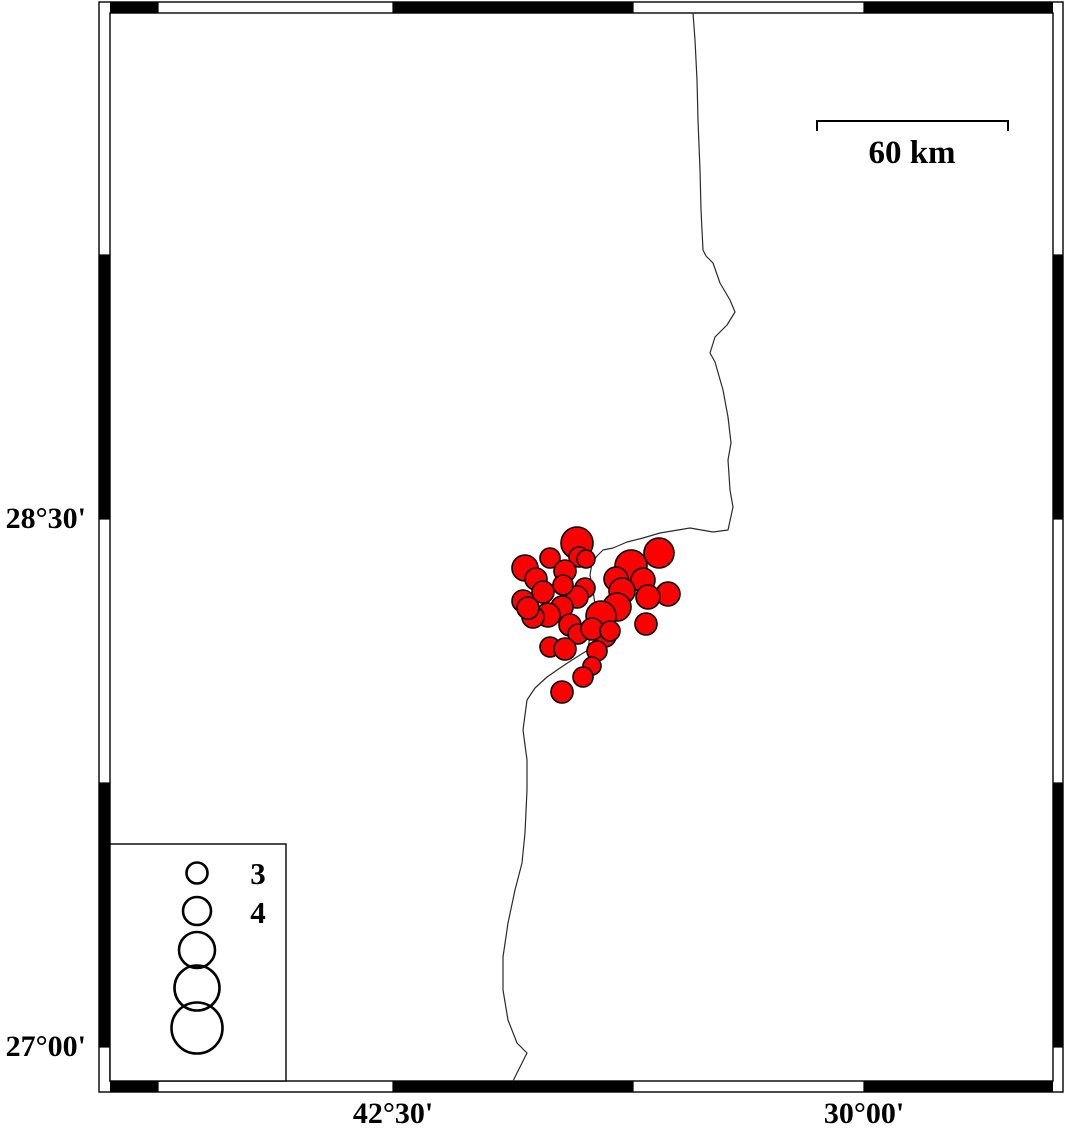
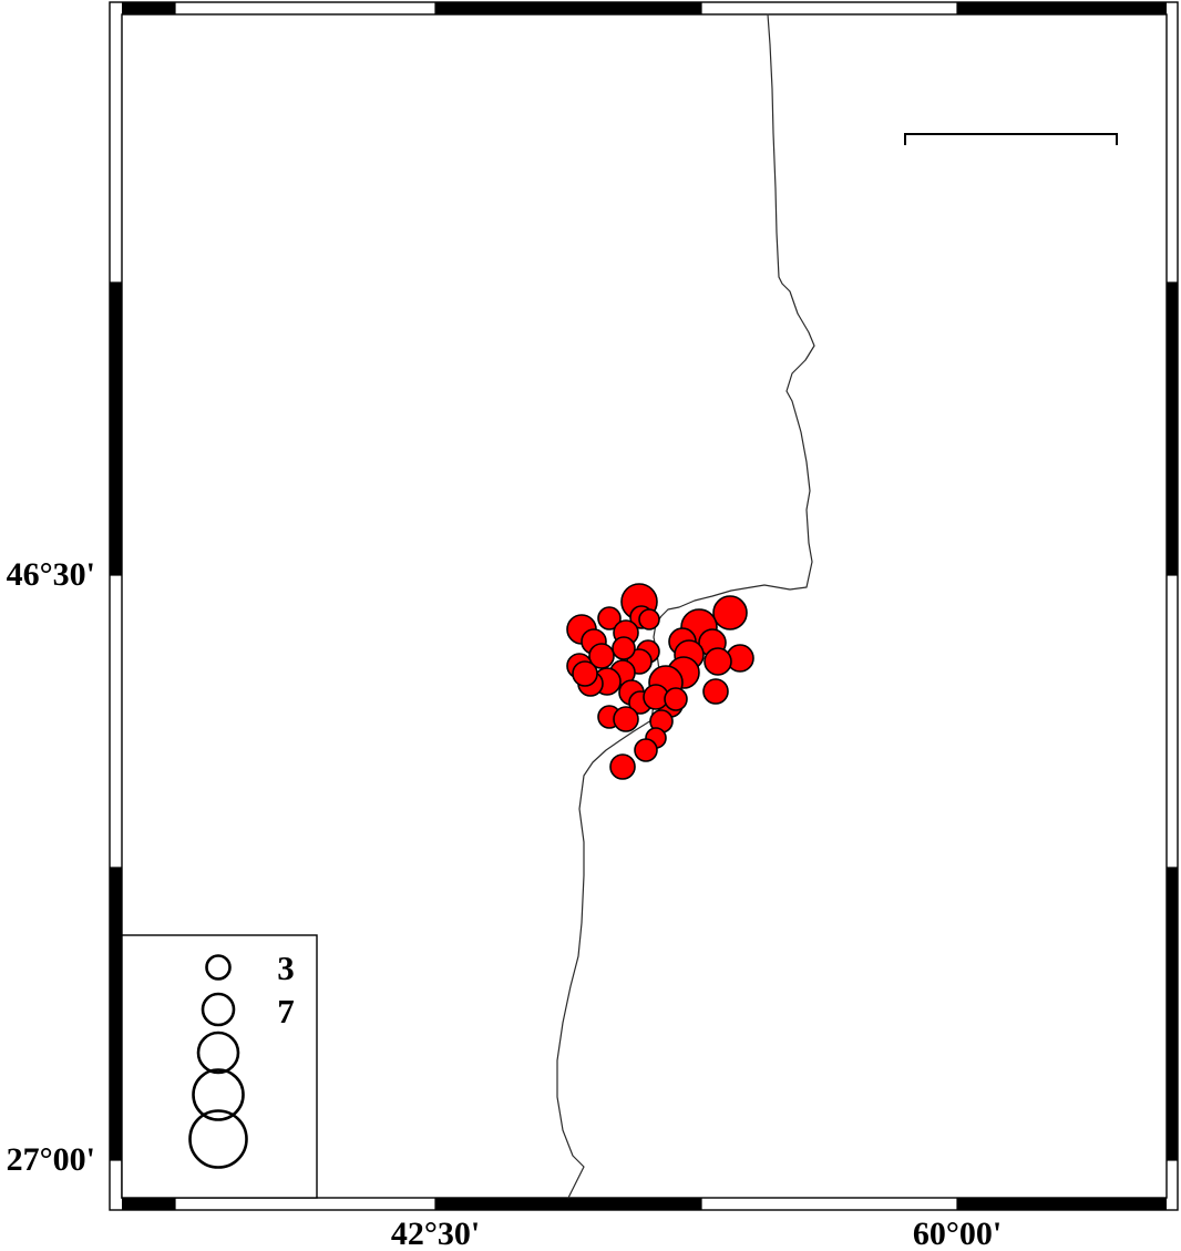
- 28°30'
+ 46°30'
  27°00'
  42°30'
- 30°00'
+ 60°00'
- 60 km
  3
- 4
+ 7
